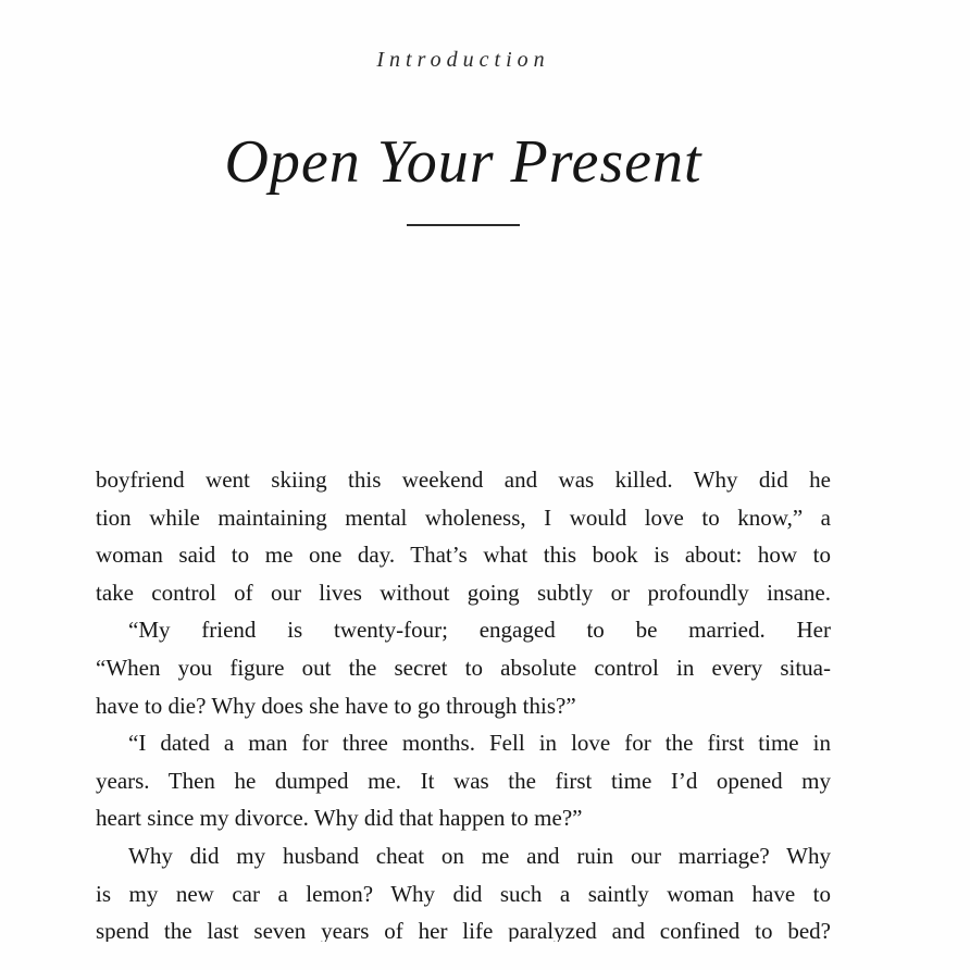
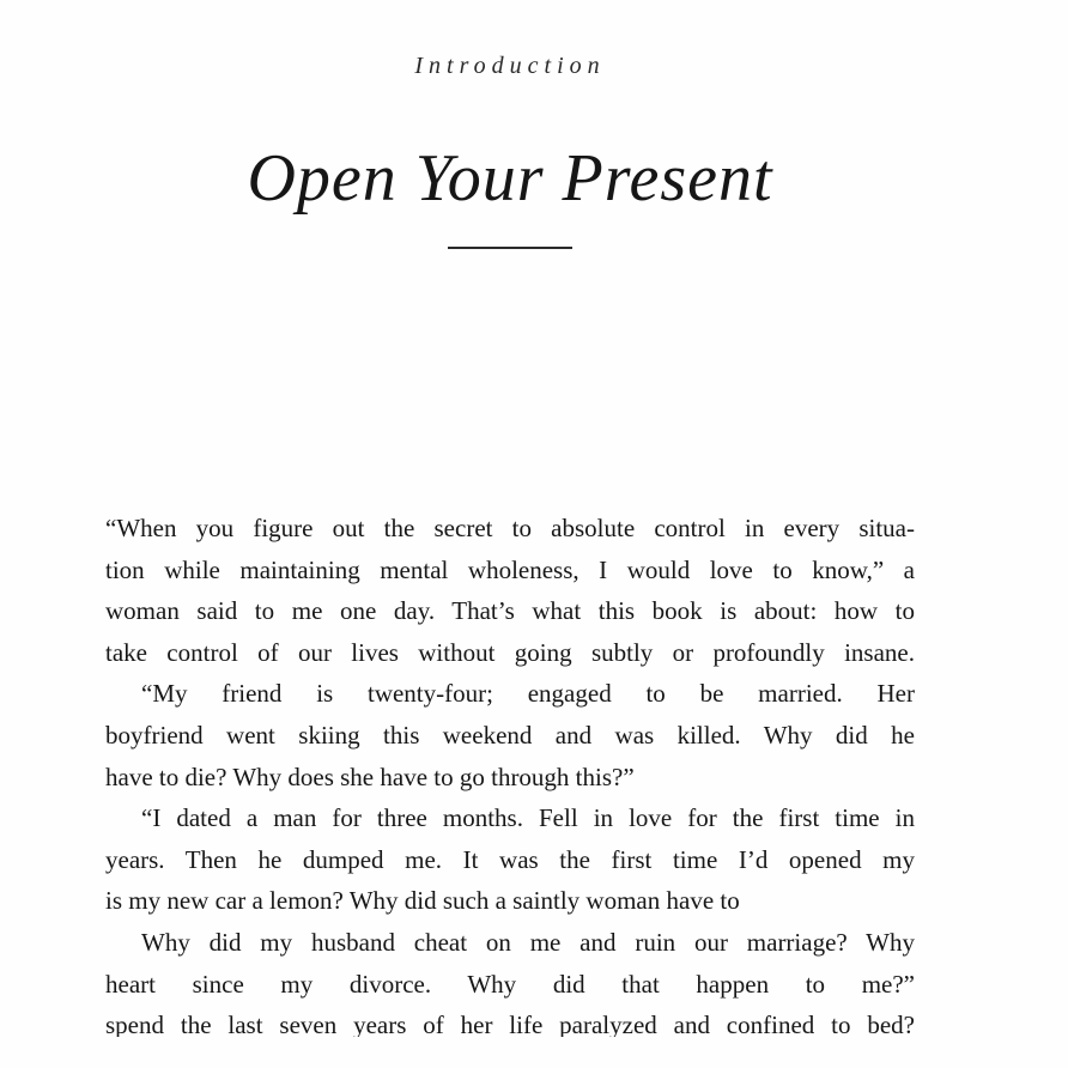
  Introduction
  Open Your Present
- boyfriend went skiing this weekend and was killed. Why did he
+ “When you figure out the secret to absolute control in every situa-
  tion while maintaining mental wholeness, I would love to know,” a
  woman said to me one day. That’s what this book is about: how to
  take control of our lives without going subtly or profoundly insane.
  “My friend is twenty-four; engaged to be married. Her
- “When you figure out the secret to absolute control in every situa-
+ boyfriend went skiing this weekend and was killed. Why did he
  have to die? Why does she have to go through this?”
  “I dated a man for three months. Fell in love for the first time in
  years. Then he dumped me. It was the first time I’d opened my
- heart since my divorce. Why did that happen to me?”
+ is my new car a lemon? Why did such a saintly woman have to
  Why did my husband cheat on me and ruin our marriage? Why
- is my new car a lemon? Why did such a saintly woman have to
+ heart since my divorce. Why did that happen to me?”
  spend the last seven years of her life paralyzed and confined to bed?
